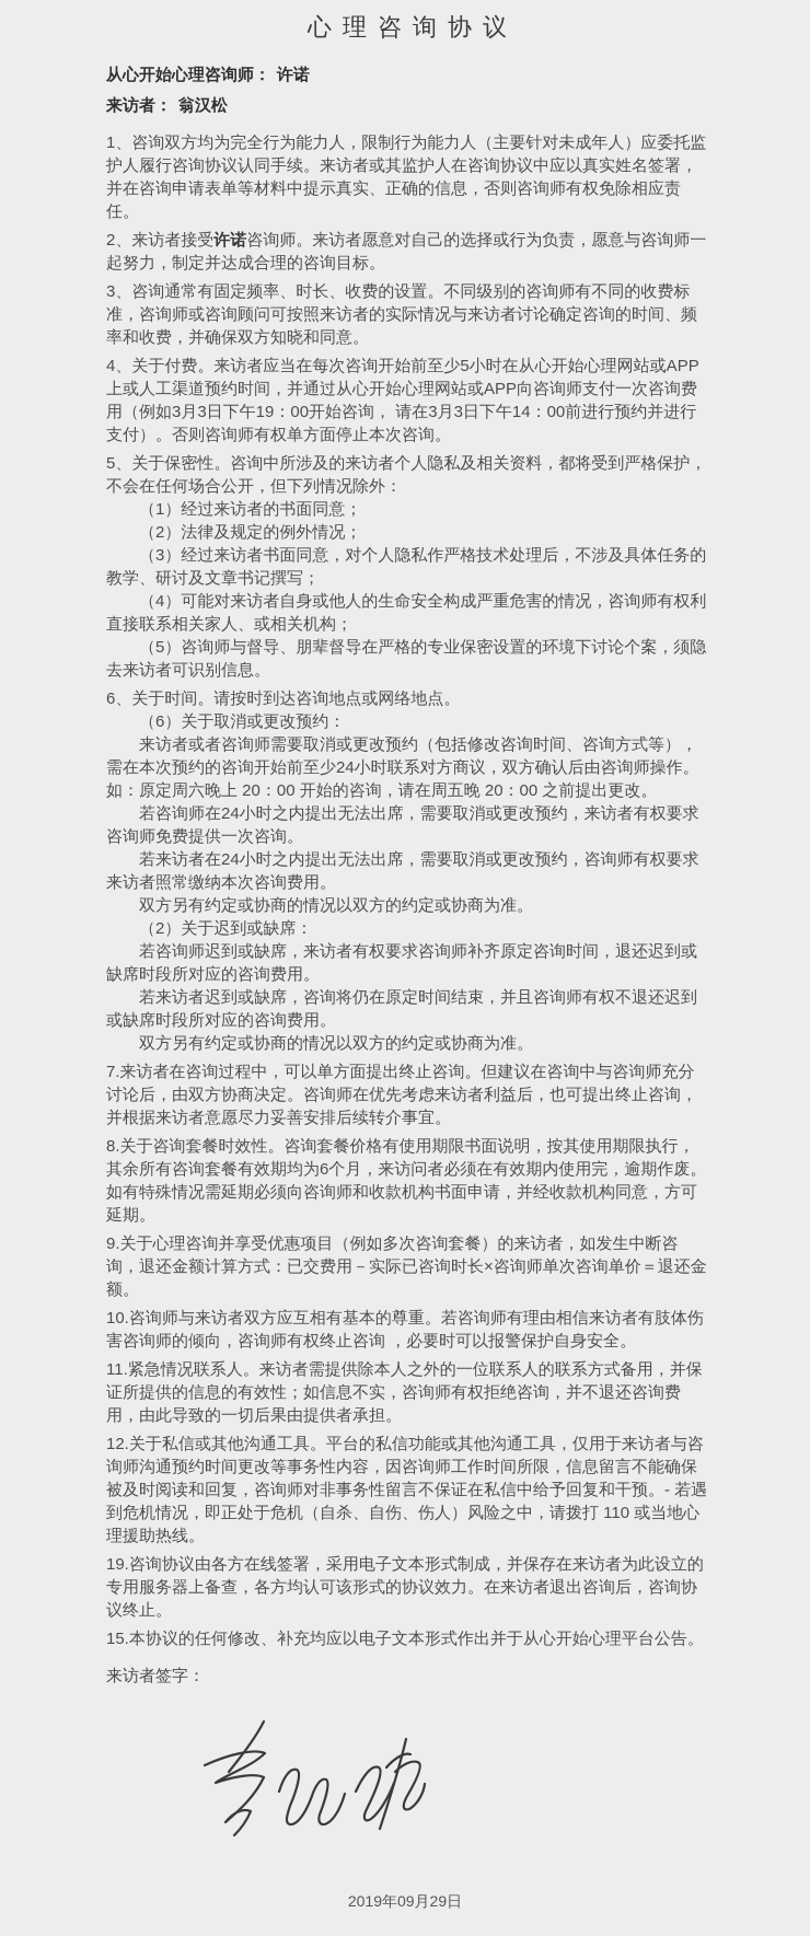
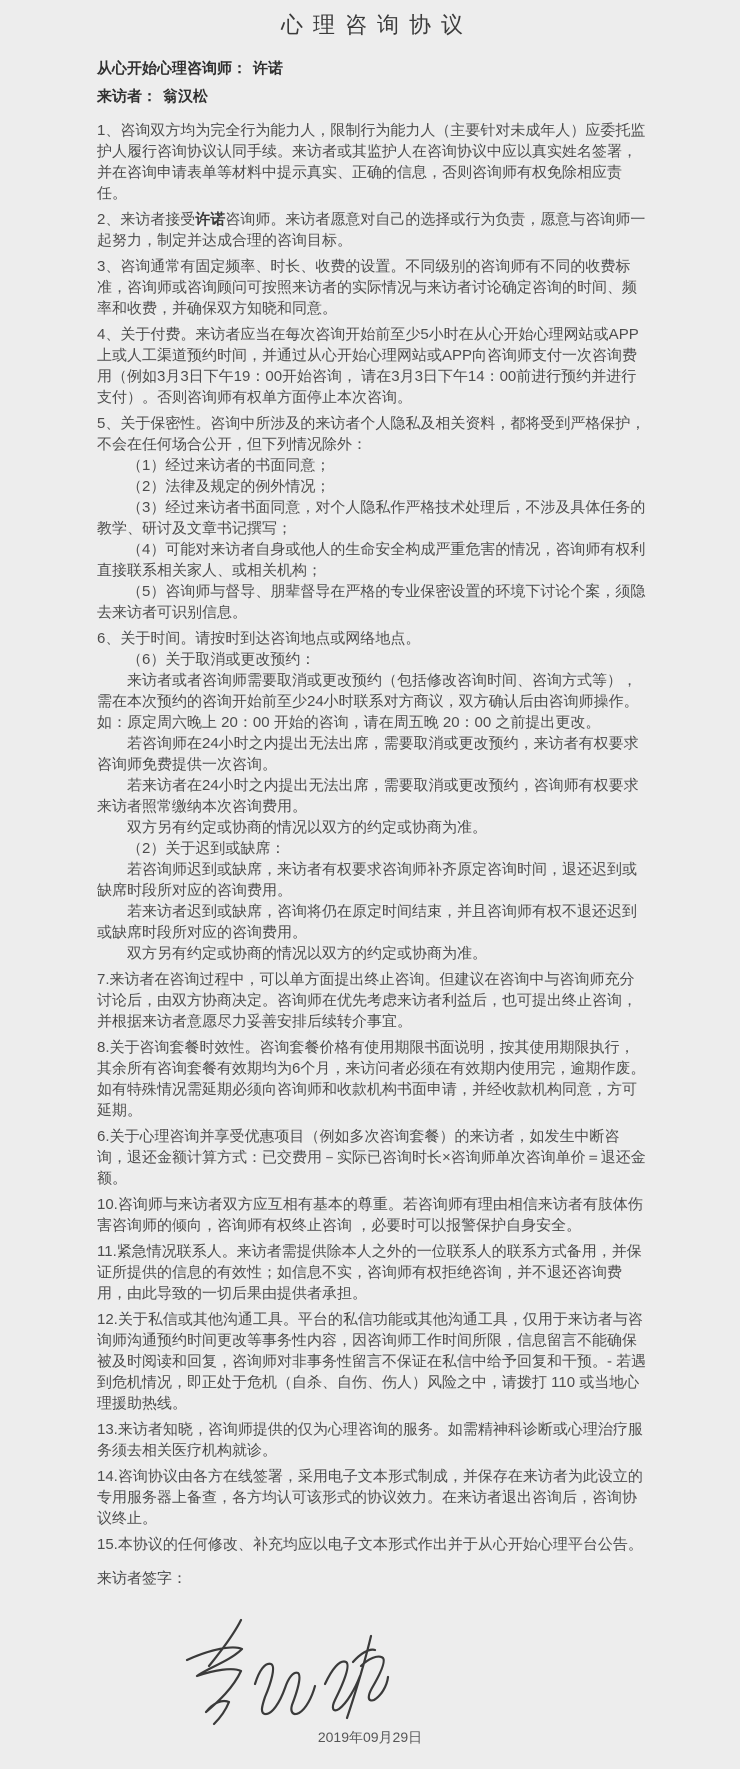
  心理咨询协议
  从心开始心理咨询师： 许诺
  来访者： 翁汉松
  1、咨询双方均为完全行为能力人，限制行为能力人（主要针对未成年人）应委托监护人履行咨询协议认同手续。来访者或其监护人在咨询协议中应以真实姓名签署，并在咨询申请表单等材料中提示真实、正确的信息，否则咨询师有权免除相应责任。
  2、来访者接受许诺咨询师。来访者愿意对自己的选择或行为负责，愿意与咨询师一起努力，制定并达成合理的咨询目标。
  3、咨询通常有固定频率、时长、收费的设置。不同级别的咨询师有不同的收费标准，咨询师或咨询顾问可按照来访者的实际情况与来访者讨论确定咨询的时间、频率和收费，并确保双方知晓和同意。
  4、关于付费。来访者应当在每次咨询开始前至少5小时在从心开始心理网站或APP上或人工渠道预约时间，并通过从心开始心理网站或APP向咨询师支付一次咨询费用（例如3月3日下午19：00开始咨询， 请在3月3日下午14：00前进行预约并进行支付）。否则咨询师有权单方面停止本次咨询。
  5、关于保密性。咨询中所涉及的来访者个人隐私及相关资料，都将受到严格保护，不会在任何场合公开，但下列情况除外：
  （1）经过来访者的书面同意；
  （2）法律及规定的例外情况；
  （3）经过来访者书面同意，对个人隐私作严格技术处理后，不涉及具体任务的教学、研讨及文章书记撰写；
  （4）可能对来访者自身或他人的生命安全构成严重危害的情况，咨询师有权利直接联系相关家人、或相关机构；
  （5）咨询师与督导、朋辈督导在严格的专业保密设置的环境下讨论个案，须隐去来访者可识别信息。
  6、关于时间。请按时到达咨询地点或网络地点。
  （6）关于取消或更改预约：
  来访者或者咨询师需要取消或更改预约（包括修改咨询时间、咨询方式等），需在本次预约的咨询开始前至少24小时联系对方商议，双方确认后由咨询师操作。如：原定周六晚上 20：00 开始的咨询，请在周五晚 20：00 之前提出更改。
  若咨询师在24小时之内提出无法出席，需要取消或更改预约，来访者有权要求咨询师免费提供一次咨询。
  若来访者在24小时之内提出无法出席，需要取消或更改预约，咨询师有权要求来访者照常缴纳本次咨询费用。
  双方另有约定或协商的情况以双方的约定或协商为准。
  （2）关于迟到或缺席：
  若咨询师迟到或缺席，来访者有权要求咨询师补齐原定咨询时间，退还迟到或缺席时段所对应的咨询费用。
  若来访者迟到或缺席，咨询将仍在原定时间结束，并且咨询师有权不退还迟到或缺席时段所对应的咨询费用。
  双方另有约定或协商的情况以双方的约定或协商为准。
  7.来访者在咨询过程中，可以单方面提出终止咨询。但建议在咨询中与咨询师充分讨论后，由双方协商决定。咨询师在优先考虑来访者利益后，也可提出终止咨询，并根据来访者意愿尽力妥善安排后续转介事宜。
  8.关于咨询套餐时效性。咨询套餐价格有使用期限书面说明，按其使用期限执行，其余所有咨询套餐有效期均为6个月，来访问者必须在有效期内使用完，逾期作废。如有特殊情况需延期必须向咨询师和收款机构书面申请，并经收款机构同意，方可延期。
- 9.关于心理咨询并享受优惠项目（例如多次咨询套餐）的来访者，如发生中断咨询，退还金额计算方式：已交费用－实际已咨询时长×咨询师单次咨询单价＝退还金额。
+ 6.关于心理咨询并享受优惠项目（例如多次咨询套餐）的来访者，如发生中断咨询，退还金额计算方式：已交费用－实际已咨询时长×咨询师单次咨询单价＝退还金额。
  10.咨询师与来访者双方应互相有基本的尊重。若咨询师有理由相信来访者有肢体伤害咨询师的倾向，咨询师有权终止咨询 ，必要时可以报警保护自身安全。
  11.紧急情况联系人。来访者需提供除本人之外的一位联系人的联系方式备用，并保证所提供的信息的有效性；如信息不实，咨询师有权拒绝咨询，并不退还咨询费用，由此导致的一切后果由提供者承担。
  12.关于私信或其他沟通工具。平台的私信功能或其他沟通工具，仅用于来访者与咨询师沟通预约时间更改等事务性内容，因咨询师工作时间所限，信息留言不能确保被及时阅读和回复，咨询师对非事务性留言不保证在私信中给予回复和干预。- 若遇到危机情况，即正处于危机（自杀、自伤、伤人）风险之中，请拨打 110 或当地心理援助热线。
+ 13.来访者知晓，咨询师提供的仅为心理咨询的服务。如需精神科诊断或心理治疗服务须去相关医疗机构就诊。
- 19.咨询协议由各方在线签署，采用电子文本形式制成，并保存在来访者为此设立的专用服务器上备查，各方均认可该形式的协议效力。在来访者退出咨询后，咨询协议终止。
+ 14.咨询协议由各方在线签署，采用电子文本形式制成，并保存在来访者为此设立的专用服务器上备查，各方均认可该形式的协议效力。在来访者退出咨询后，咨询协议终止。
  15.本协议的任何修改、补充均应以电子文本形式作出并于从心开始心理平台公告。
  来访者签字：
  2019年09月29日
